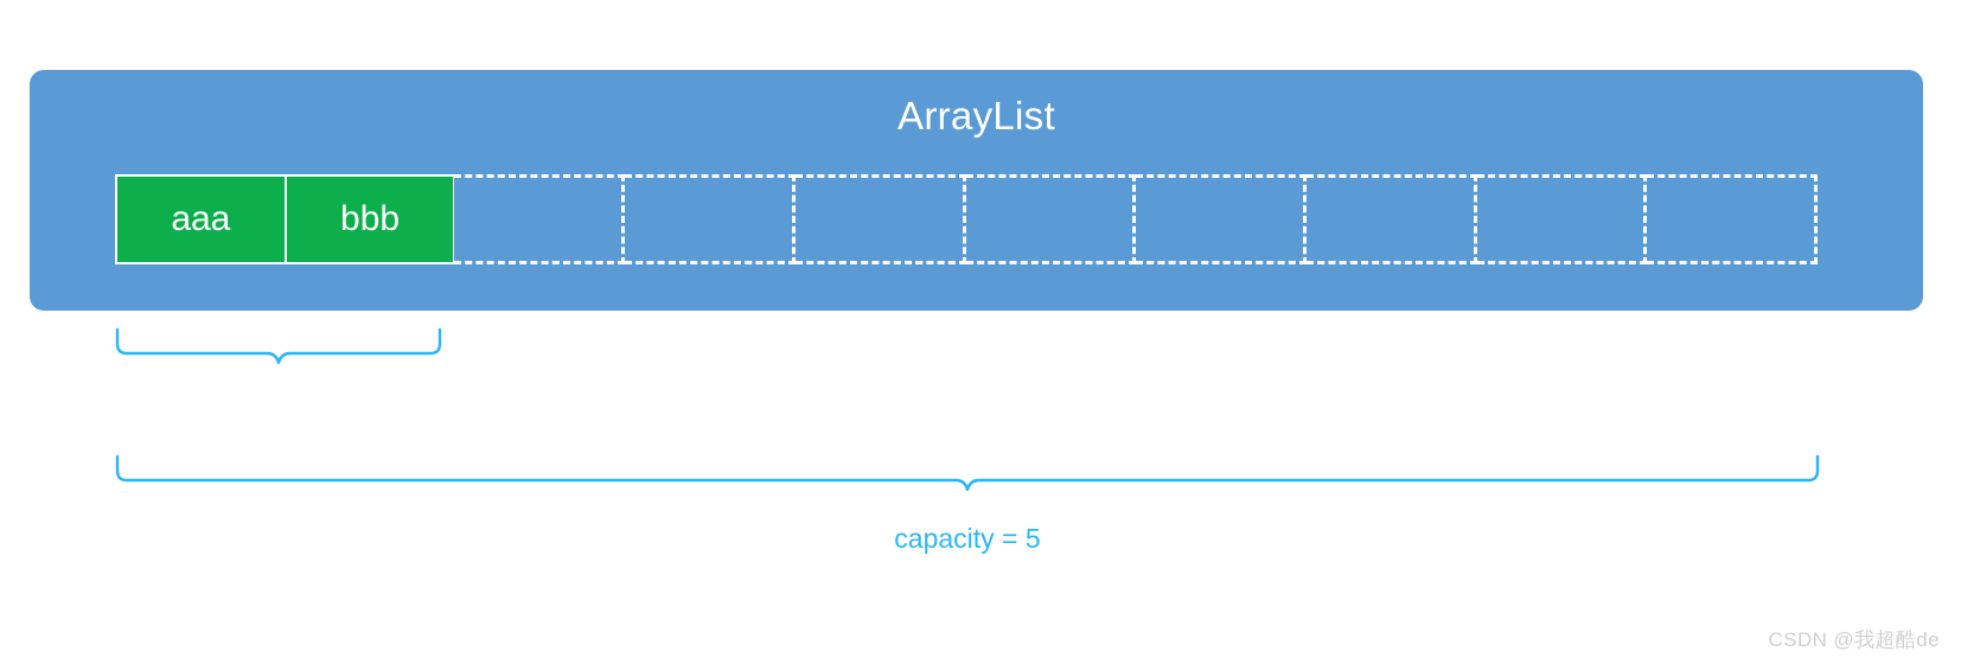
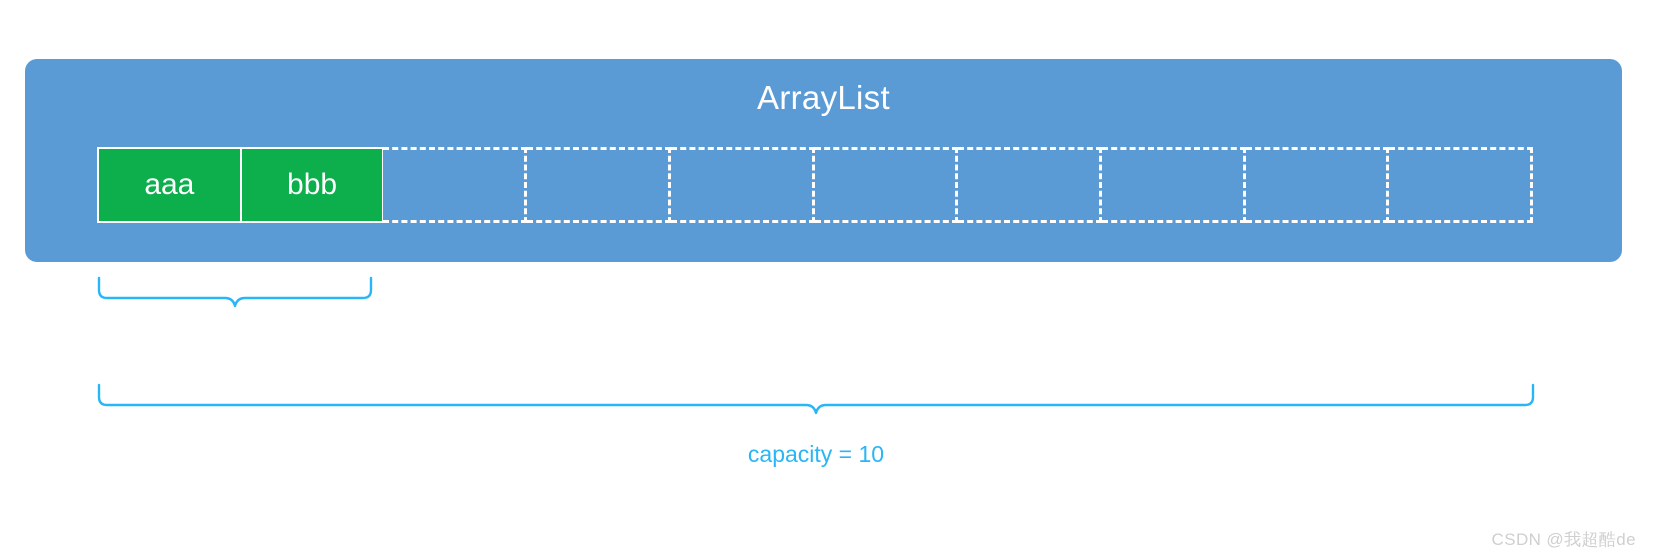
  ArrayList
  aaa
  bbb
- capacity = 5
+ capacity = 10
  CSDN @我超酷de
